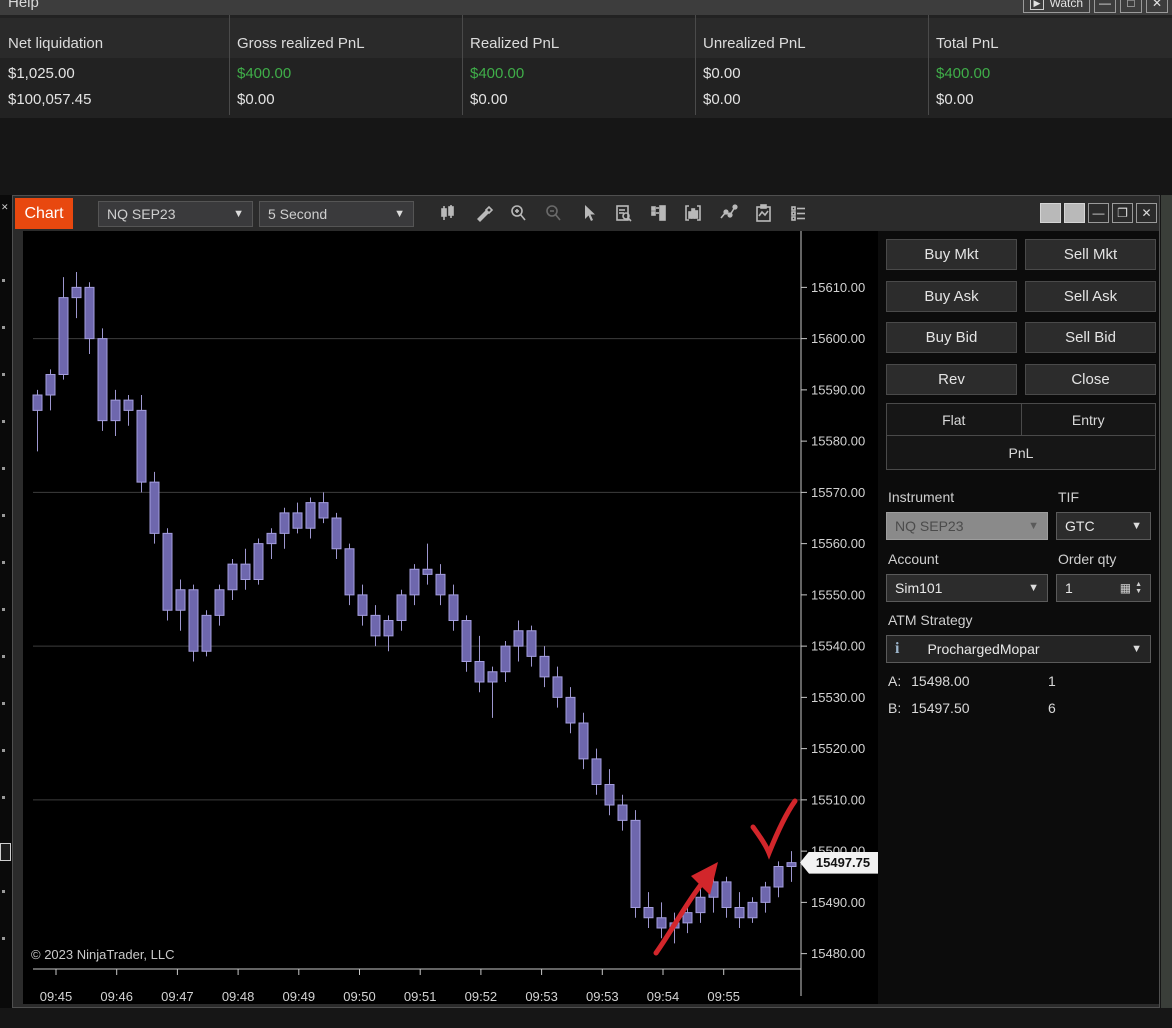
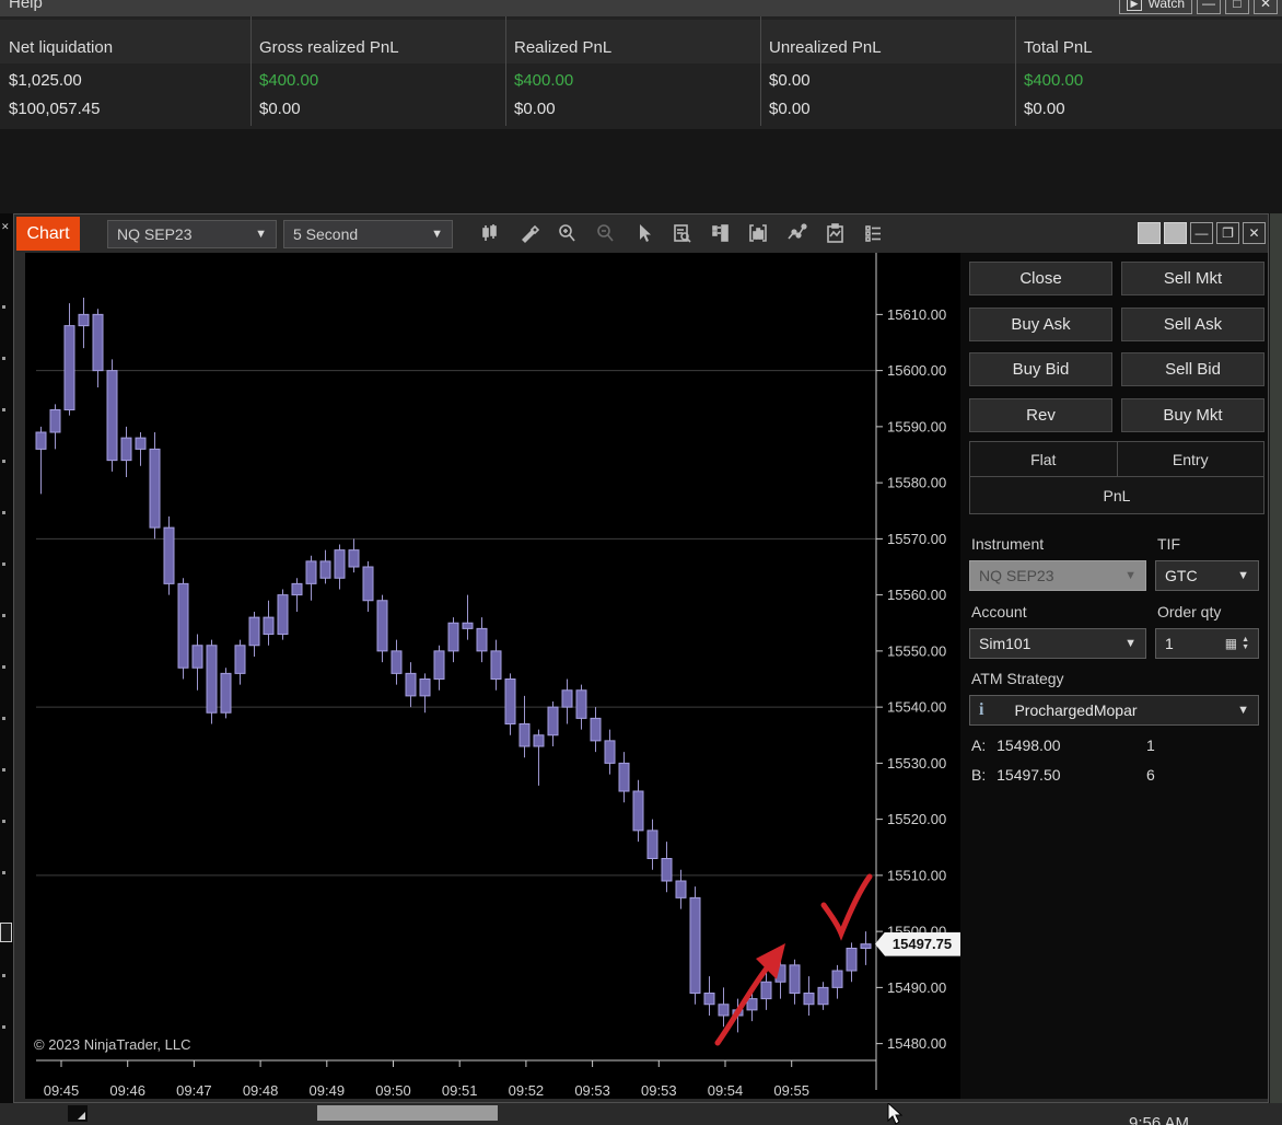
  Help
  ▶
  Watch
  —
  □
  ✕
  Net liquidation
  Gross realized PnL
  Realized PnL
  Unrealized PnL
  Total PnL
  $1,025.00
  $400.00
  $400.00
  $0.00
  $400.00
  $100,057.45
  $0.00
  $0.00
  $0.00
  $0.00
  ✕
  Chart
  NQ SEP23
  ▼
  5 Second
  ▼
  —
  ❐
  ✕
  15610.00
  15600.00
  15590.00
  15580.00
  15570.00
  15560.00
  15550.00
  15540.00
  15530.00
  15520.00
  15510.00
  15500.00
  15490.00
  15480.00
  09:45
  09:46
  09:47
  09:48
  09:49
  09:50
  09:51
  09:52
  09:53
  09:53
  09:54
  09:55
  © 2023 NinjaTrader, LLC
  15497.75
- Buy Mkt
+ Close
  Sell Mkt
  Buy Ask
  Sell Ask
  Buy Bid
  Sell Bid
  Rev
- Close
+ Buy Mkt
  Flat
  Entry
  PnL
  Instrument
  TIF
  NQ SEP23
  ▼
  GTC
  ▼
  Account
  Order qty
  Sim101
  ▼
  1
  ▦
  ATM Strategy
  i
  ProchargedMopar
  ▼
  A: 15498.00
  1
  B: 15497.50
  6
+ 9:56 AM
